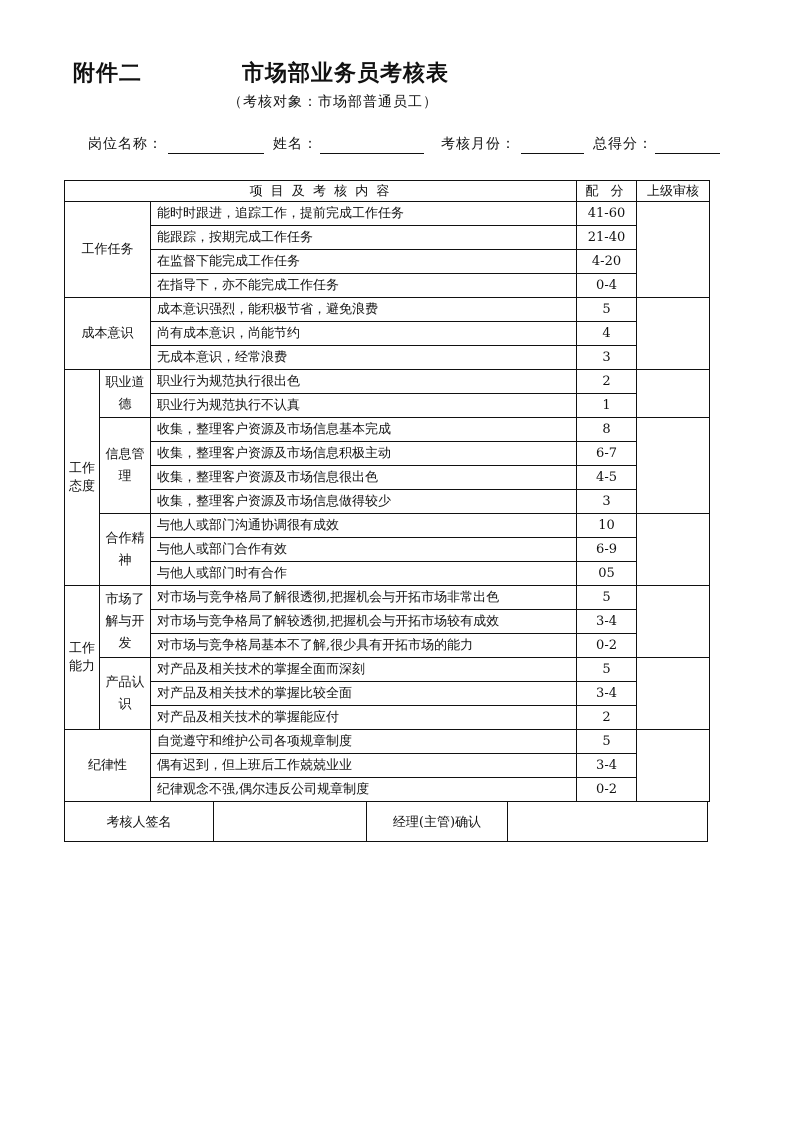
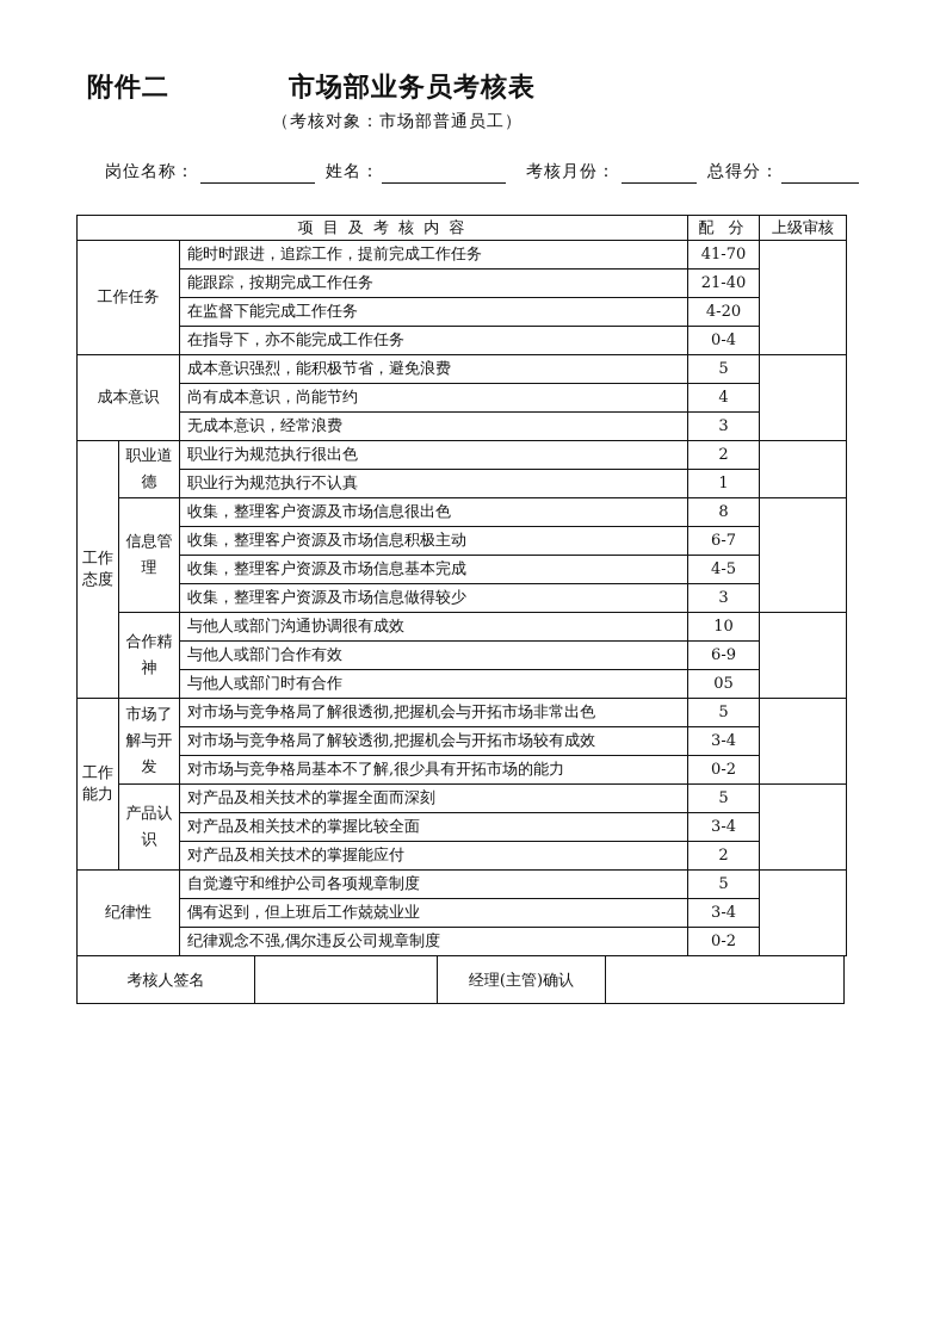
  附件二
  市场部业务员考核表
  （考核对象：市场部普通员工）
  岗位名称：
  姓名：
  考核月份：
  总得分：
  项 目 及 考 核 内 容	配 分	上级审核
- 工作任务	能时时跟进，追踪工作，提前完成工作任务	41-60
+ 工作任务	能时时跟进，追踪工作，提前完成工作任务	41-70
  能跟踪，按期完成工作任务	21-40
  在监督下能完成工作任务	4-20
  在指导下，亦不能完成工作任务	0-4
  成本意识	成本意识强烈，能积极节省，避免浪费	5
  尚有成本意识，尚能节约	4
  无成本意识，经常浪费	3
  工作态度	职业道德	职业行为规范执行很出色	2
  职业行为规范执行不认真	1
- 信息管理	收集，整理客户资源及市场信息基本完成	8
+ 信息管理	收集，整理客户资源及市场信息很出色	8
  收集，整理客户资源及市场信息积极主动	6-7
- 收集，整理客户资源及市场信息很出色	4-5
+ 收集，整理客户资源及市场信息基本完成	4-5
  收集，整理客户资源及市场信息做得较少	3
  合作精神	与他人或部门沟通协调很有成效	10
  与他人或部门合作有效	6-9
  与他人或部门时有合作	05
  工作能力	市场了解与开发	对市场与竞争格局了解很透彻,把握机会与开拓市场非常出色	5
  对市场与竞争格局了解较透彻,把握机会与开拓市场较有成效	3-4
  对市场与竞争格局基本不了解,很少具有开拓市场的能力	0-2
  产品认识	对产品及相关技术的掌握全面而深刻	5
  对产品及相关技术的掌握比较全面	3-4
  对产品及相关技术的掌握能应付	2
  纪律性	自觉遵守和维护公司各项规章制度	5
  偶有迟到，但上班后工作兢兢业业	3-4
  纪律观念不强,偶尔违反公司规章制度	0-2
  考核人签名		经理(主管)确认
